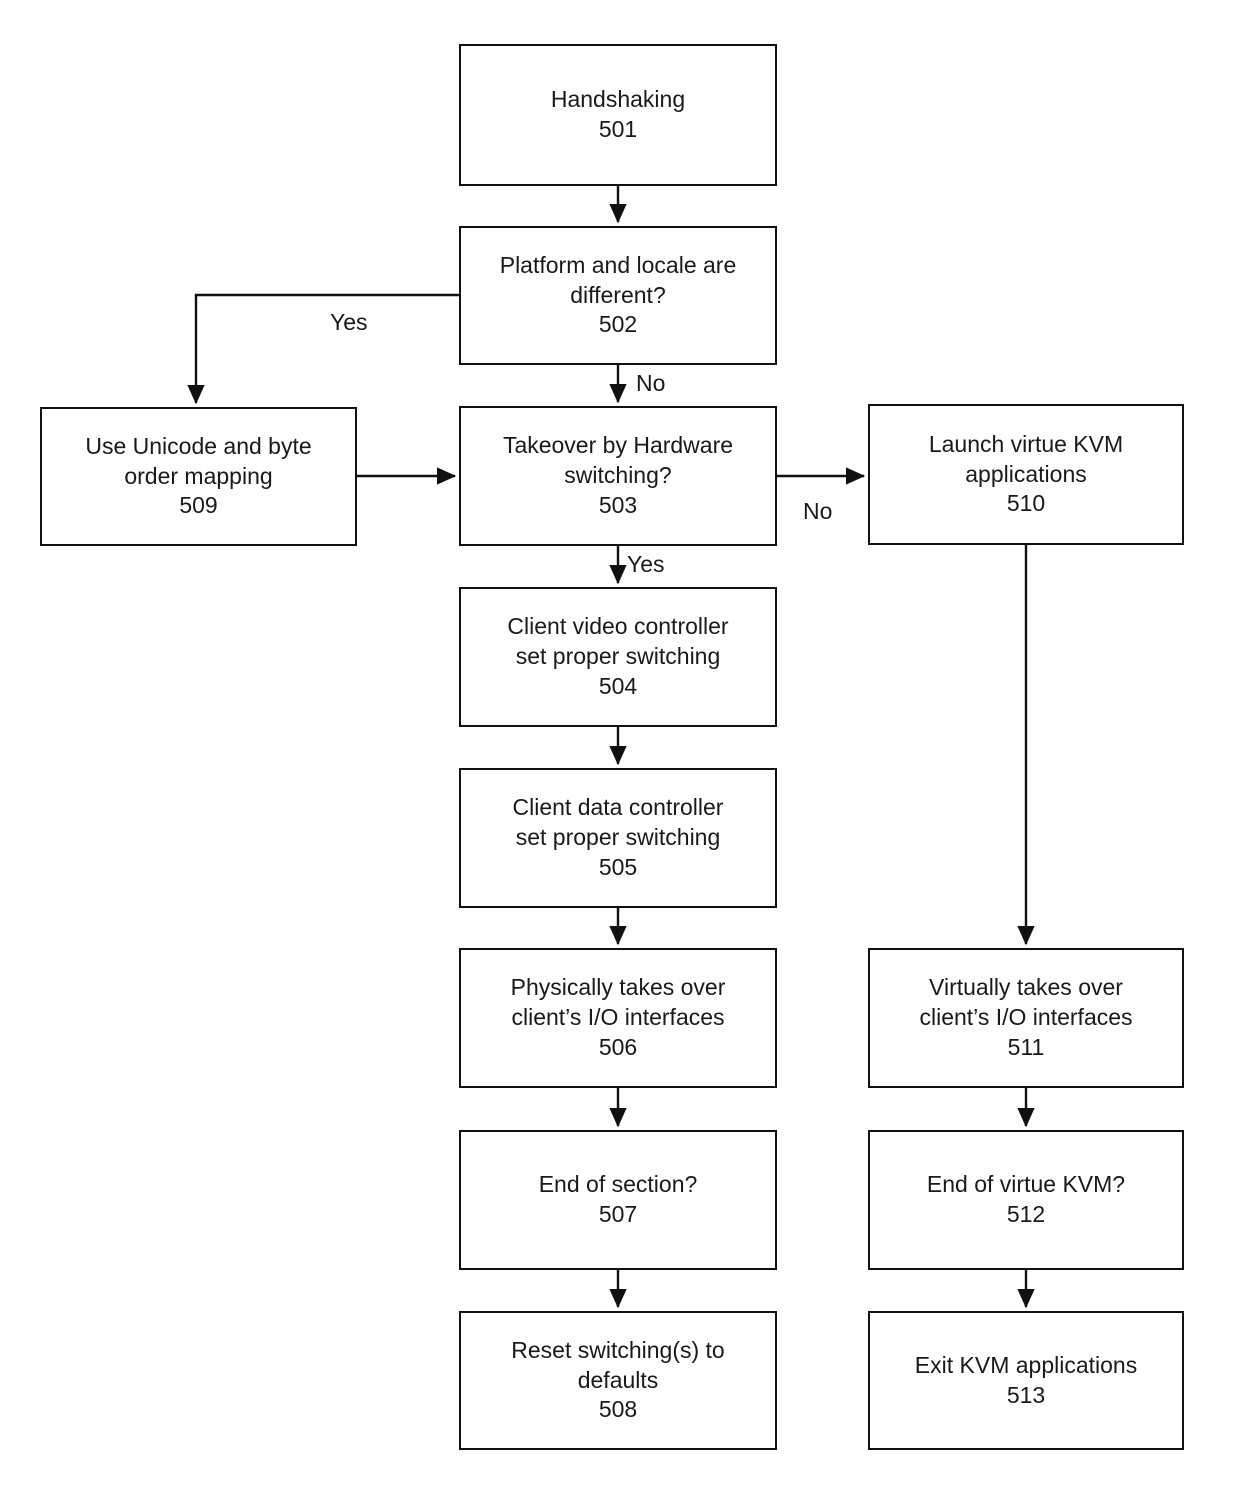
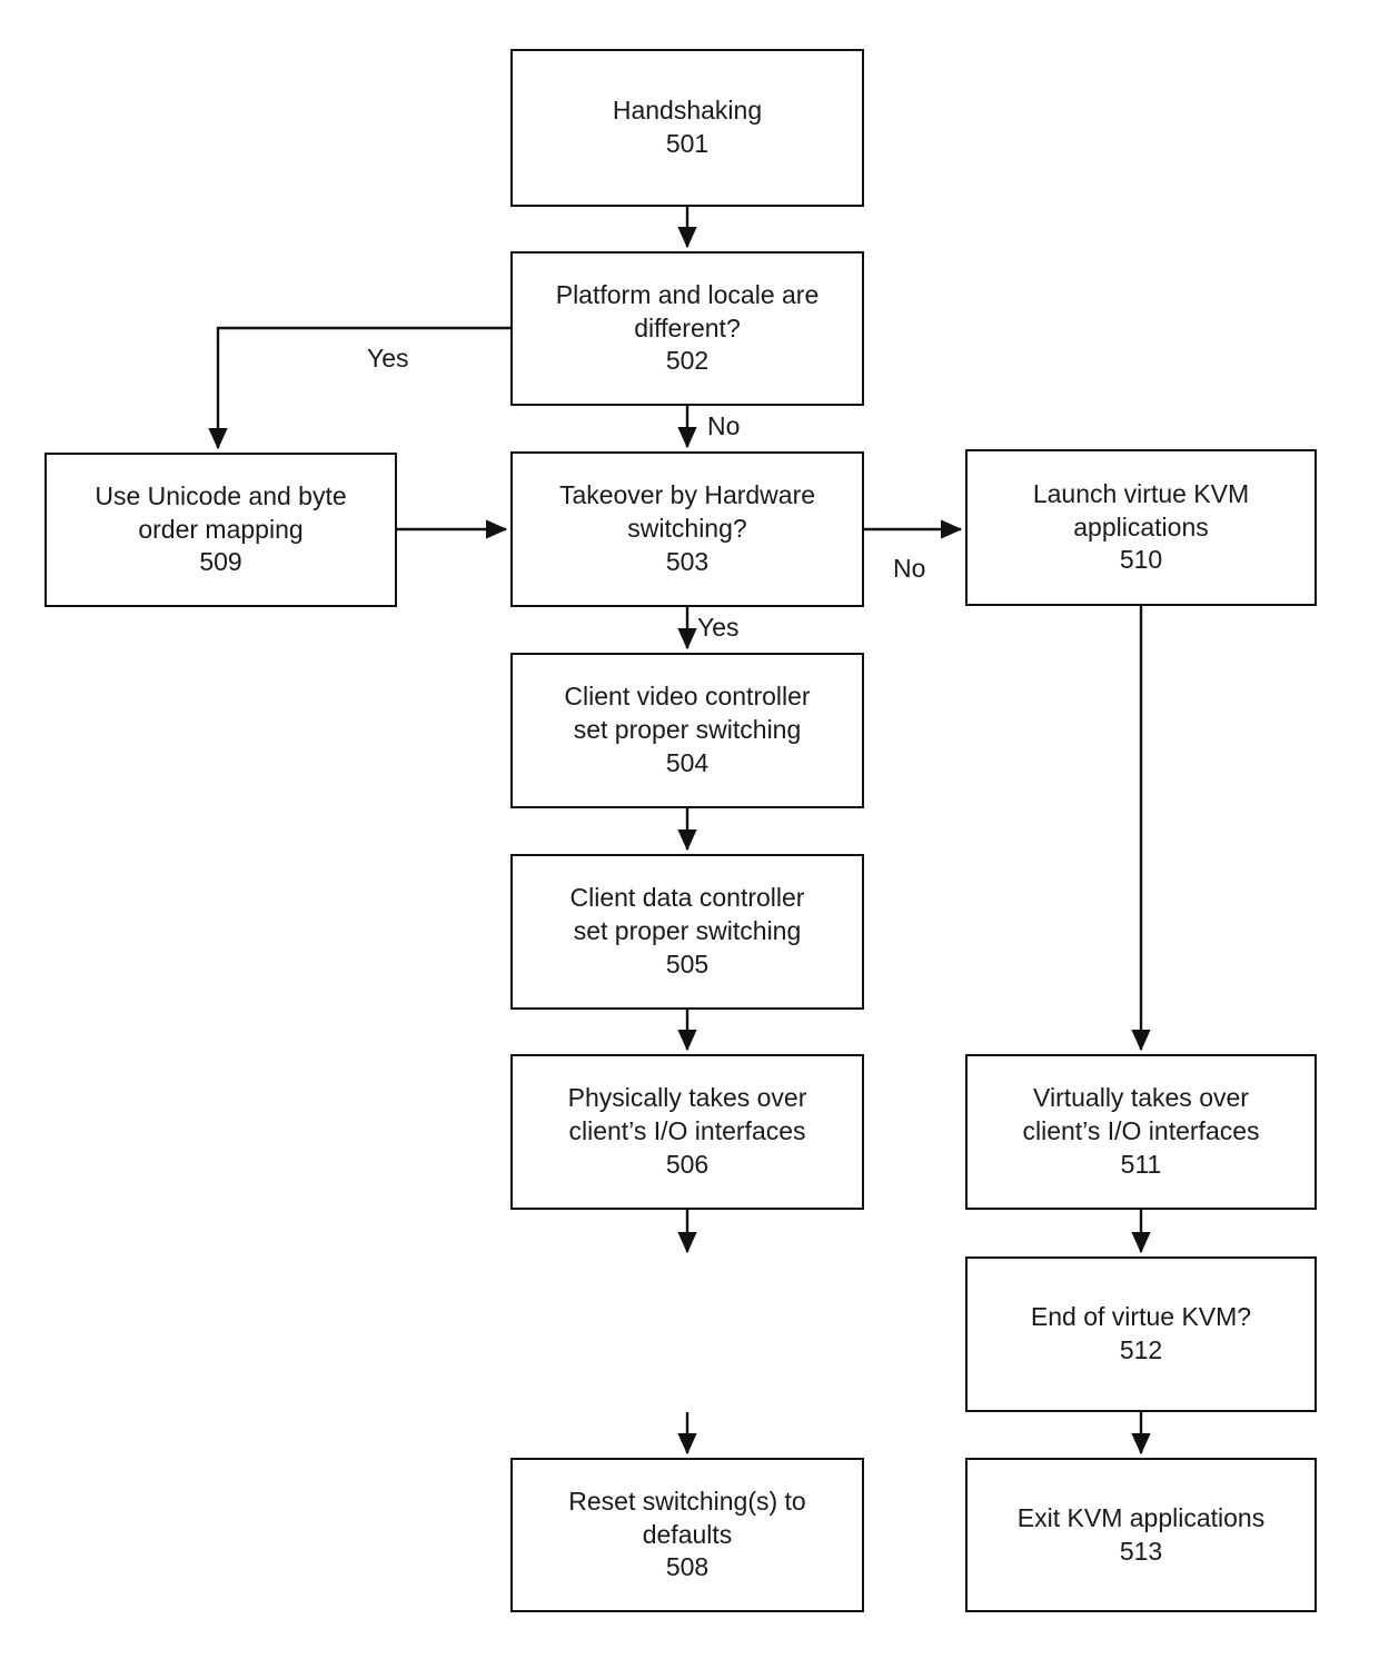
  Handshaking
  501
  Platform and locale are
  different?
  502
  Use Unicode and byte
  order mapping
  509
  Takeover by Hardware
  switching?
  503
  Launch virtue KVM
  applications
  510
  Client video controller
  set proper switching
  504
  Client data controller
  set proper switching
  505
  Physically takes over
  client’s I/O interfaces
  506
  Virtually takes over
  client’s I/O interfaces
  511
- End of section?
- 507
  End of virtue KVM?
  512
  Reset switching(s) to
  defaults
  508
  Exit KVM applications
  513
  Yes
  No
  No
  Yes
